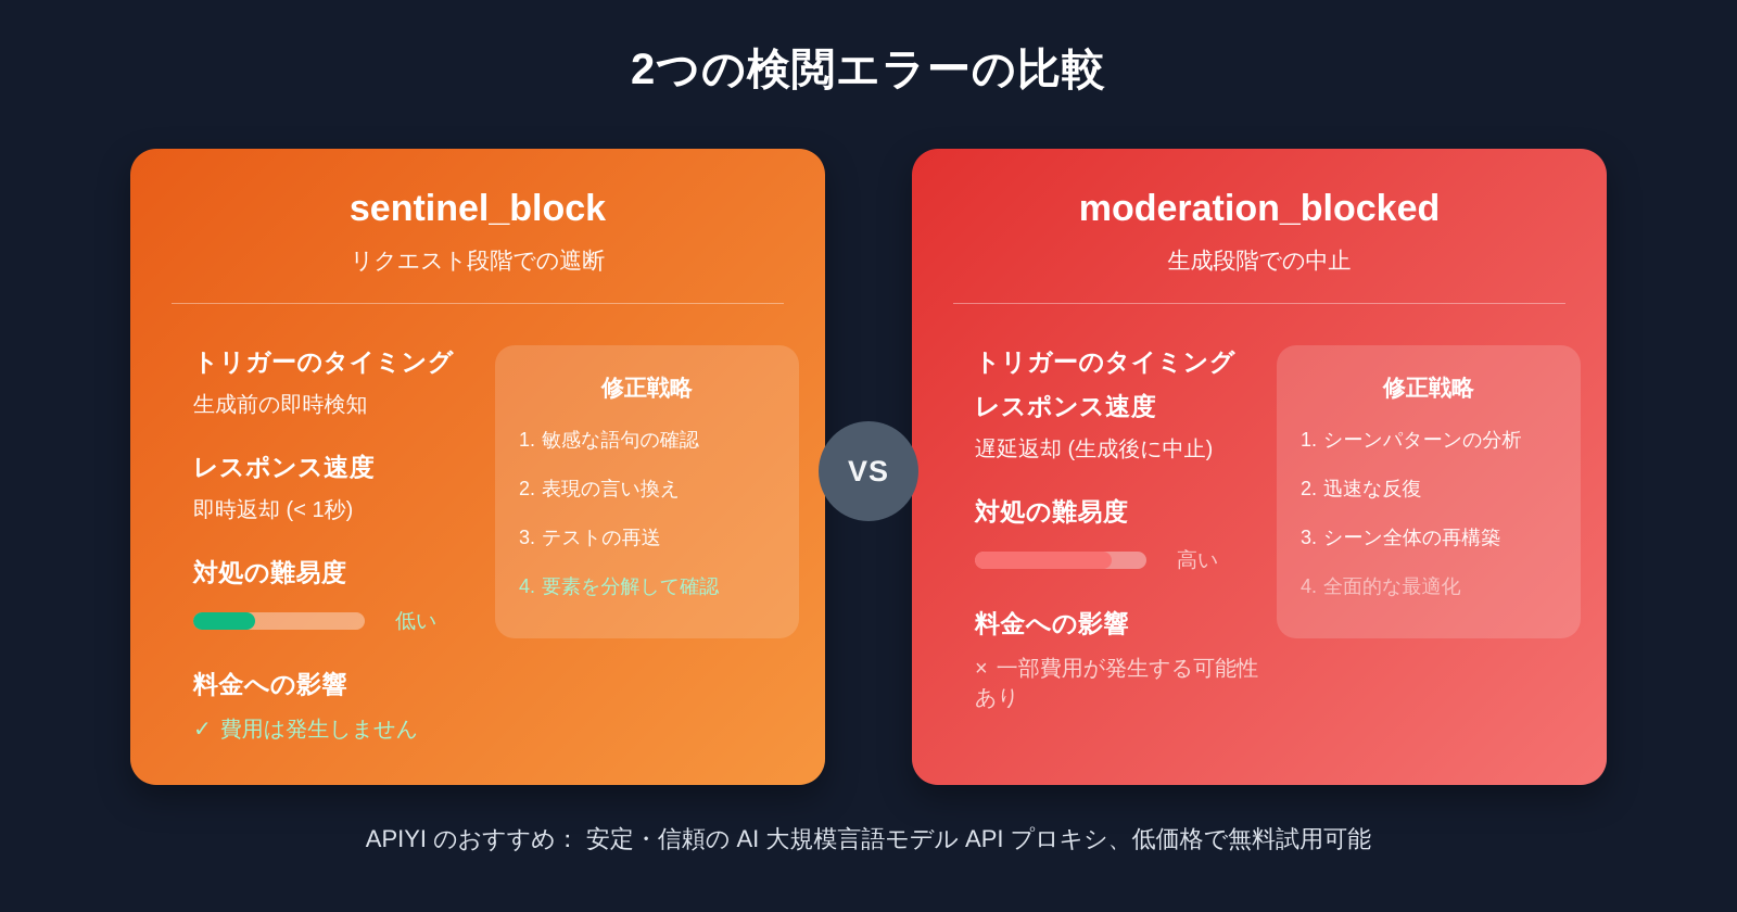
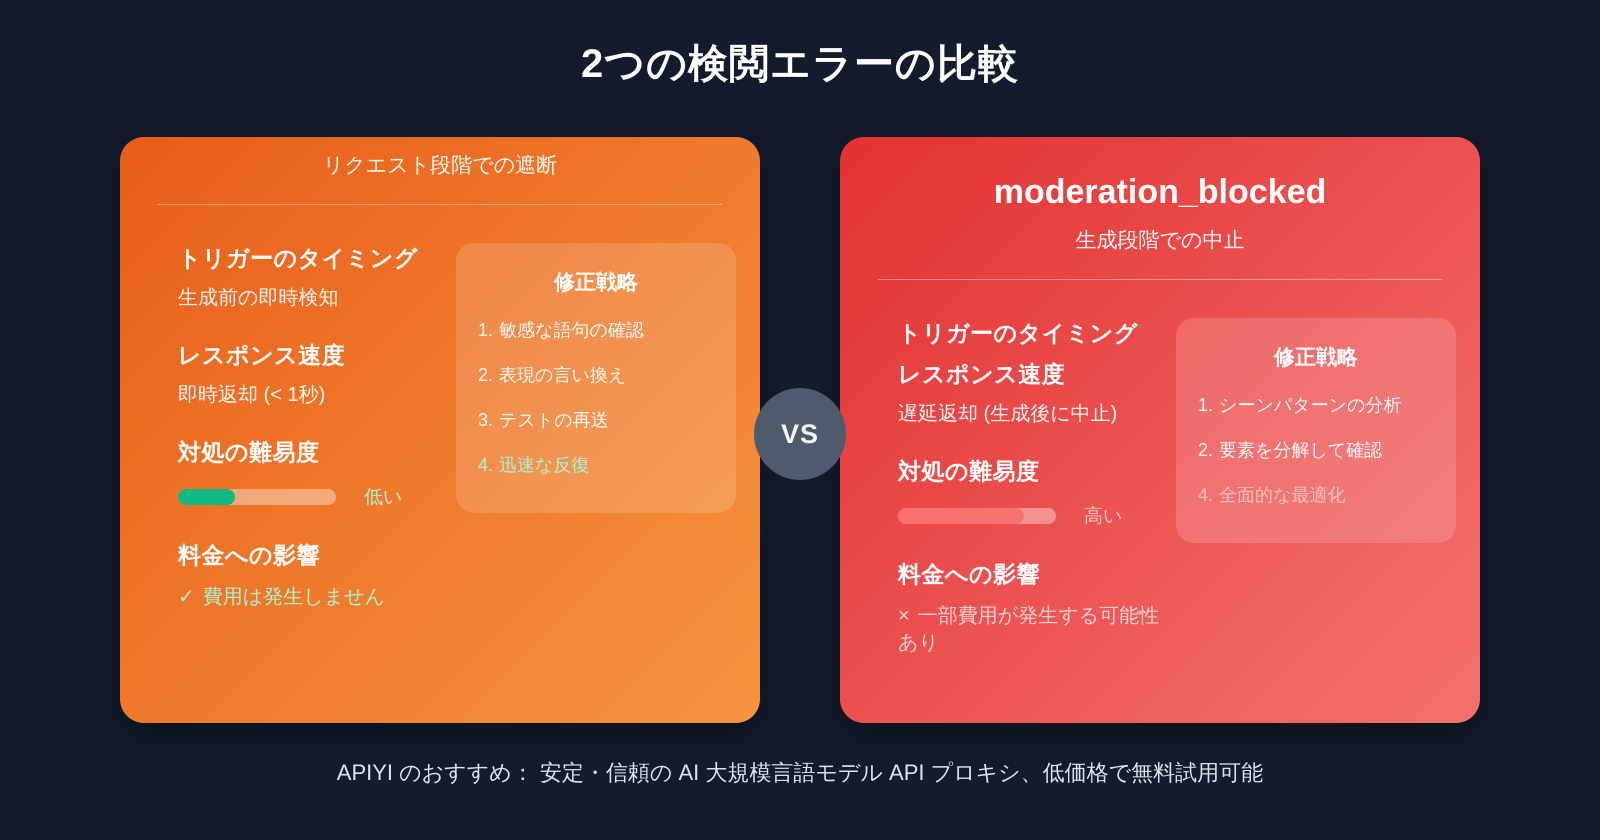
  2つの検閲エラーの比較
- sentinel_block
  リクエスト段階での遮断
  トリガーのタイミング
  生成前の即時検知
  レスポンス速度
  即時返却 (< 1秒)
  対処の難易度
  低い
  料金への影響
  ✓ 費用は発生しません
  修正戦略
  1. 敏感な語句の確認
  2. 表現の言い換え
  3. テストの再送
- 4. 要素を分解して確認
+ 4. 迅速な反復
  VS
  moderation_blocked
  生成段階での中止
  トリガーのタイミング
  レスポンス速度
  遅延返却 (生成後に中止)
  対処の難易度
  高い
  料金への影響
  × 一部費用が発生する可能性あり
  修正戦略
  1. シーンパターンの分析
- 2. 迅速な反復
+ 2. 要素を分解して確認
- 3. シーン全体の再構築
  4. 全面的な最適化
  APIYI のおすすめ： 安定・信頼の AI 大規模言語モデル API プロキシ、低価格で無料試用可能
